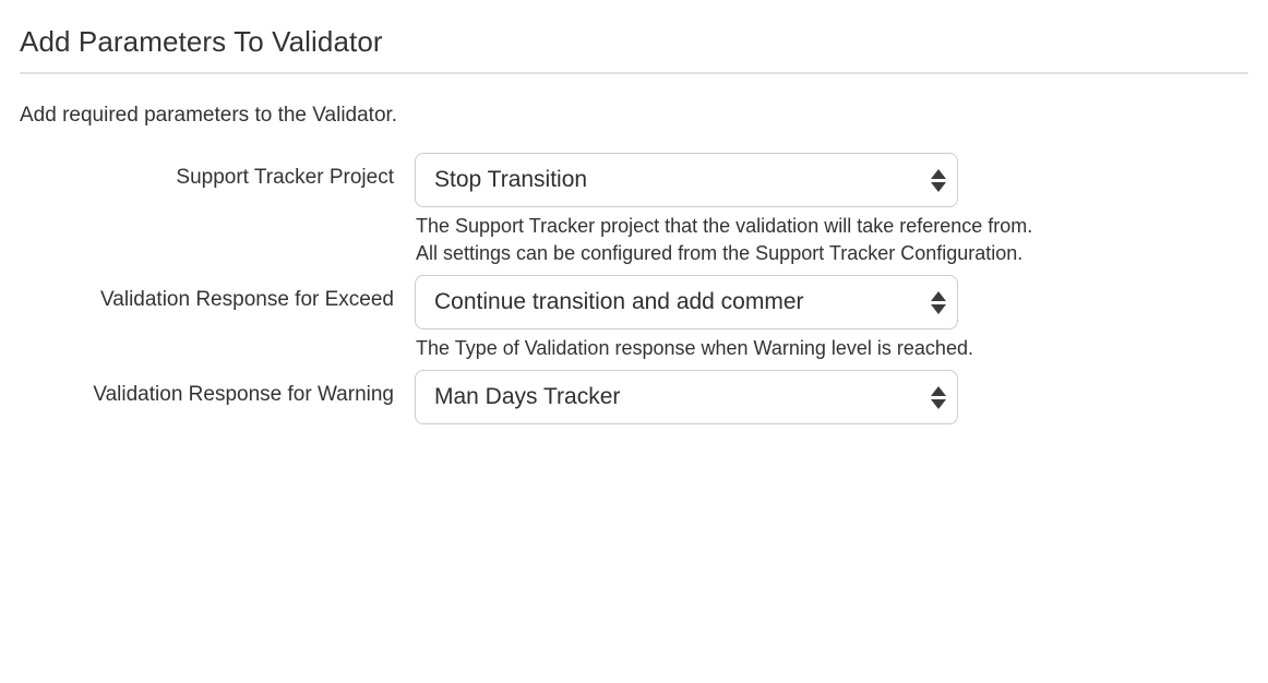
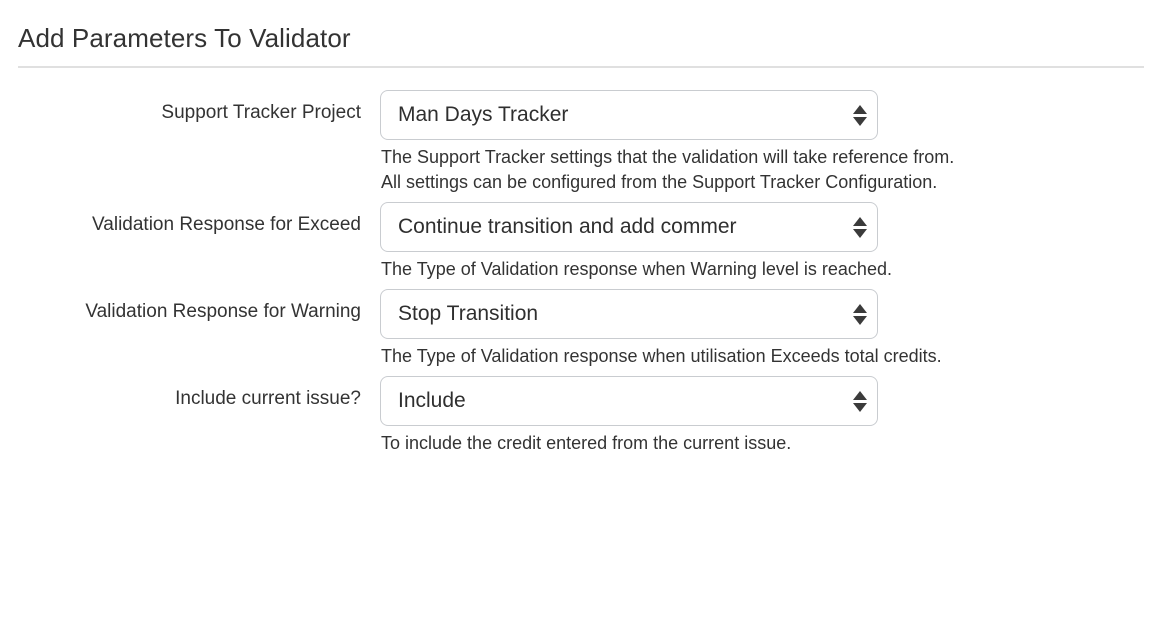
  Add Parameters To Validator
- Add required parameters to the Validator.
  Support Tracker Project
- Stop Transition
+ Man Days Tracker
- The Support Tracker project that the validation will take reference from.
+ The Support Tracker settings that the validation will take reference from.
  All settings can be configured from the Support Tracker Configuration.
  Validation Response for Exceed
  Continue transition and add commer
  The Type of Validation response when Warning level is reached.
  Validation Response for Warning
- Man Days Tracker
+ Stop Transition
+ The Type of Validation response when utilisation Exceeds total credits.
+ Include current issue?
+ Include
+ To include the credit entered from the current issue.
